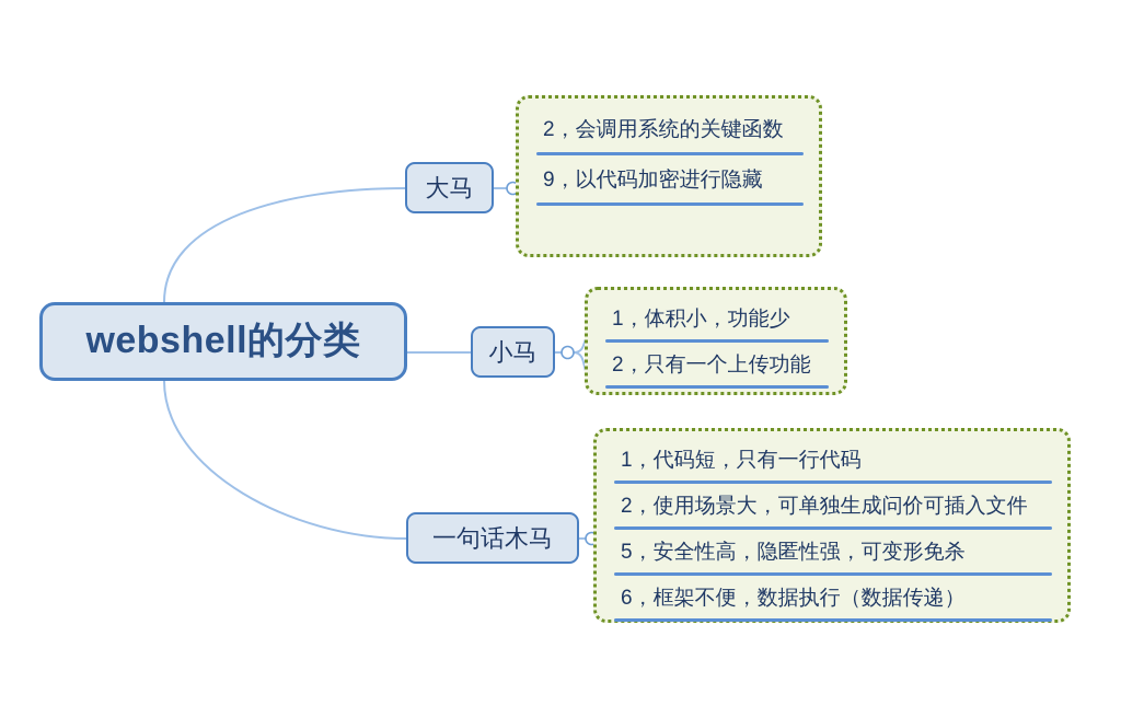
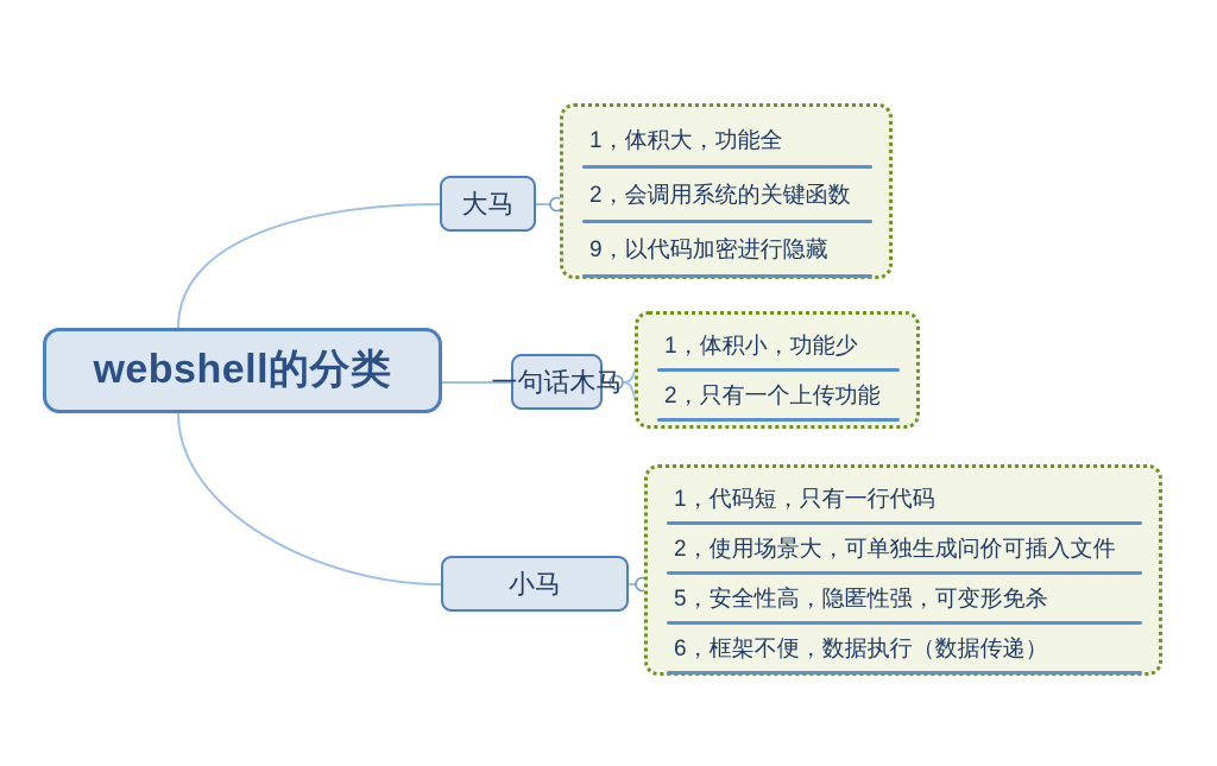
  webshell的分类
  大马
+ 1，体积大，功能全
  2，会调用系统的关键函数
  9，以代码加密进行隐藏
- 小马
+ 一句话木马
  1，体积小，功能少
  2，只有一个上传功能
- 一句话木马
+ 小马
  1，代码短，只有一行代码
  2，使用场景大，可单独生成问价可插入文件
  5，安全性高，隐匿性强，可变形免杀
  6，框架不便，数据执行（数据传递）
